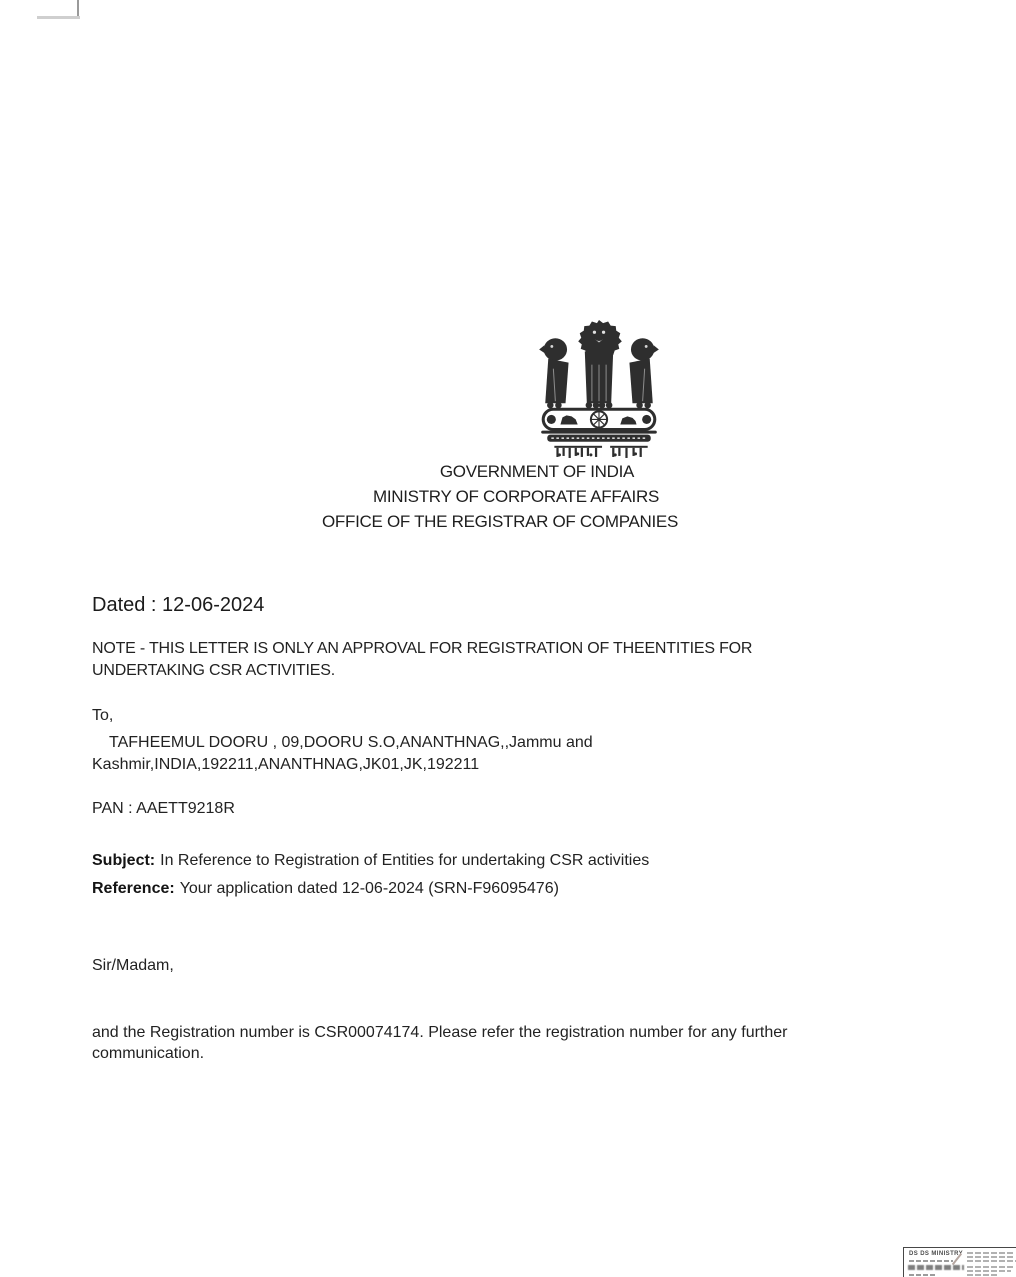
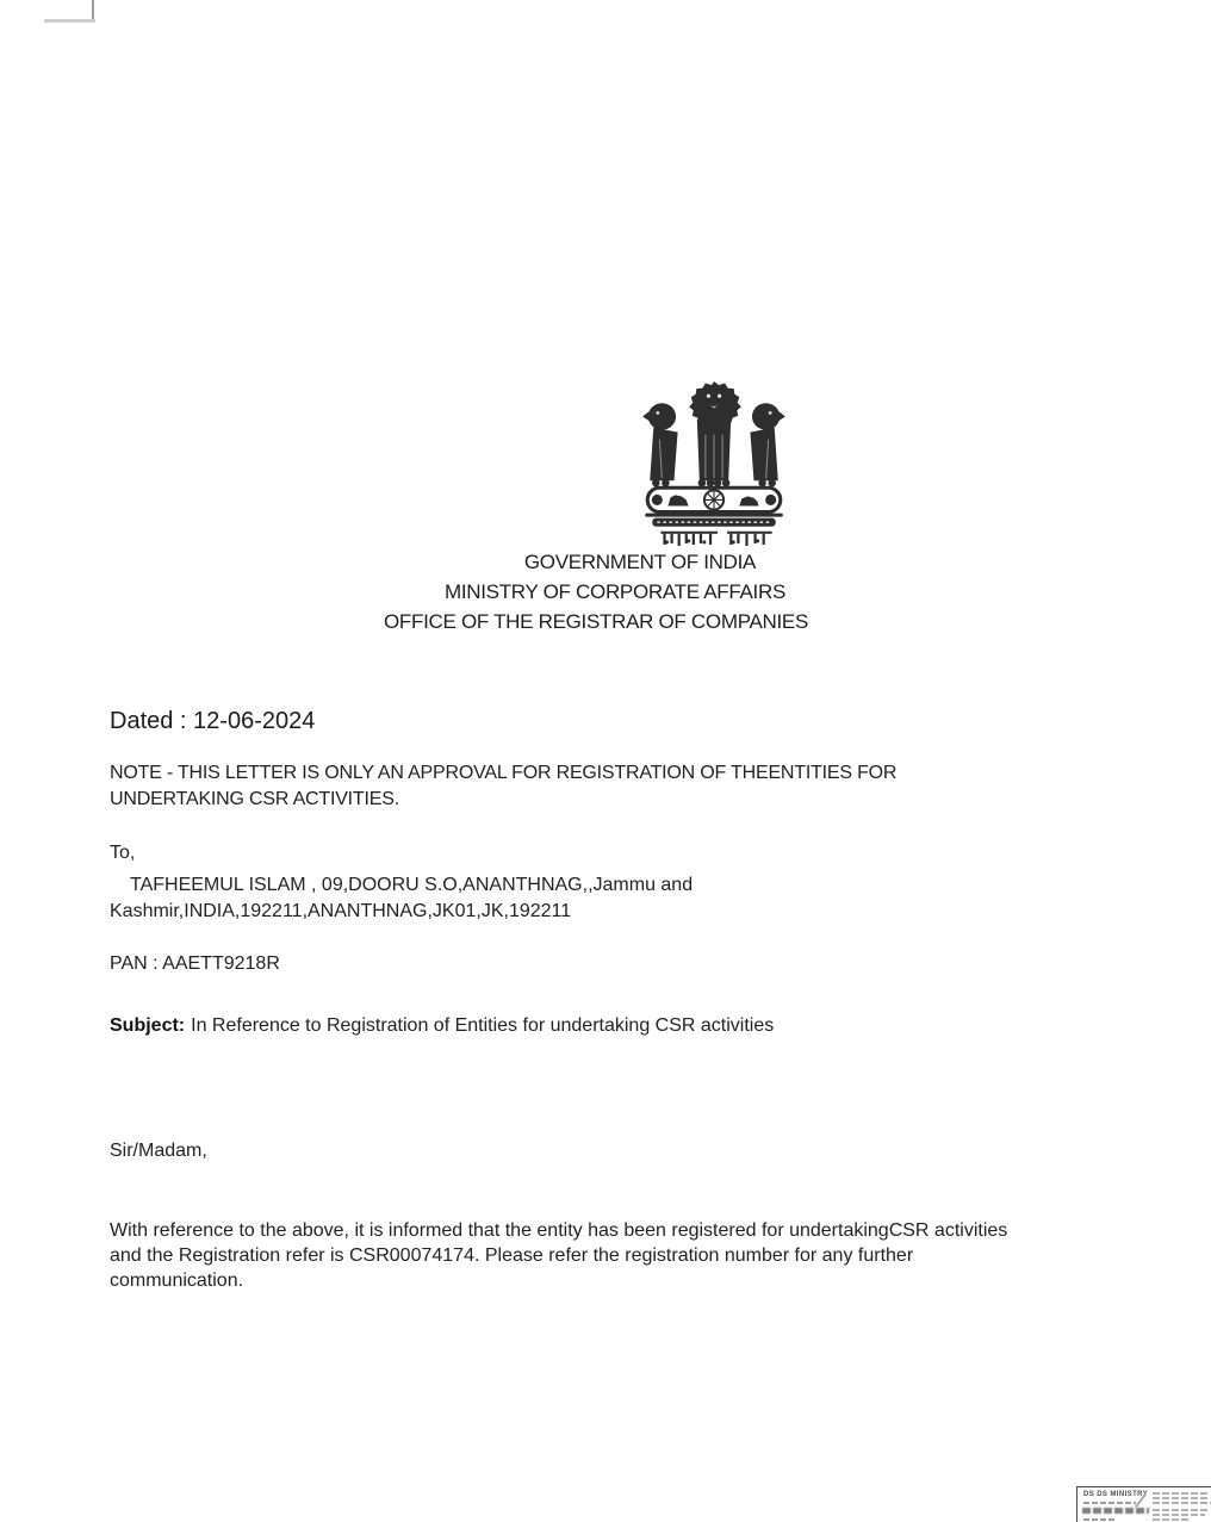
  GOVERNMENT OF INDIA
  MINISTRY OF CORPORATE AFFAIRS
  OFFICE OF THE REGISTRAR OF COMPANIES
  Dated : 12-06-2024
  NOTE - THIS LETTER IS ONLY AN APPROVAL FOR REGISTRATION OF THEENTITIES FOR
  UNDERTAKING CSR ACTIVITIES.
  To,
- TAFHEEMUL DOORU , 09,DOORU S.O,ANANTHNAG,,Jammu and
+ TAFHEEMUL ISLAM , 09,DOORU S.O,ANANTHNAG,,Jammu and
  Kashmir,INDIA,192211,ANANTHNAG,JK01,JK,192211
  PAN : AAETT9218R
  Subject: In Reference to Registration of Entities for undertaking CSR activities
- Reference: Your application dated 12-06-2024 (SRN-F96095476)
  Sir/Madam,
+ With reference to the above, it is informed that the entity has been registered for undertakingCSR activities
- and the Registration number is CSR00074174. Please refer the registration number for any further
+ and the Registration refer is CSR00074174. Please refer the registration number for any further
  communication.
